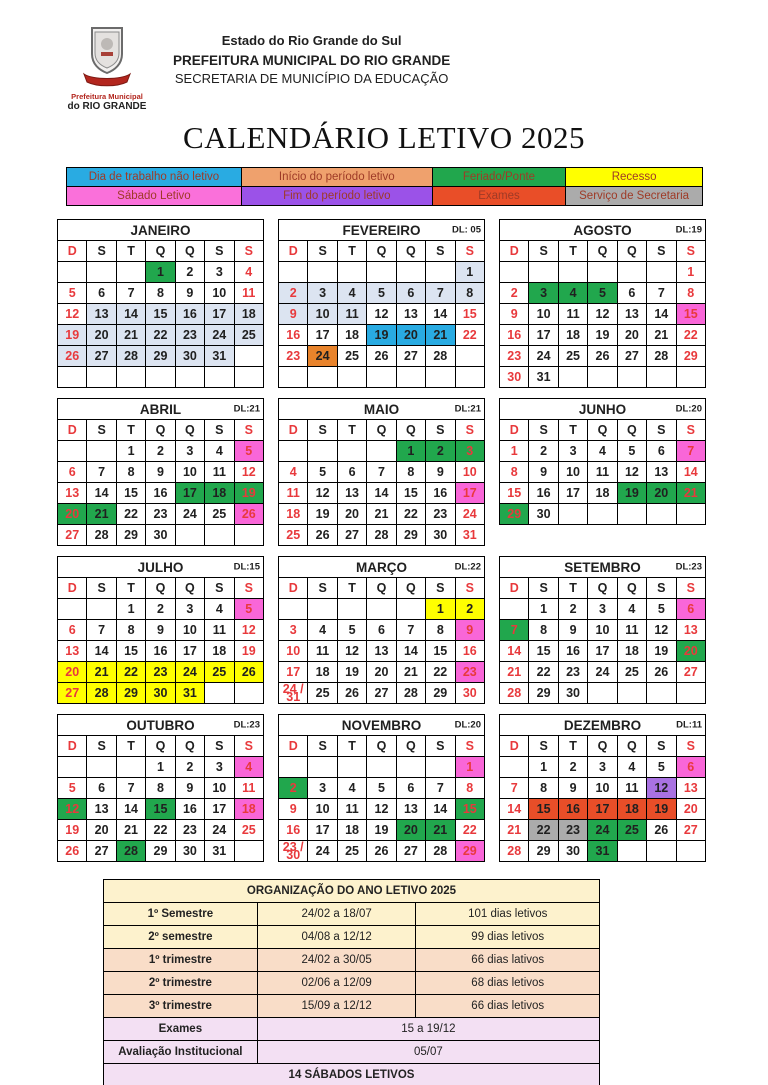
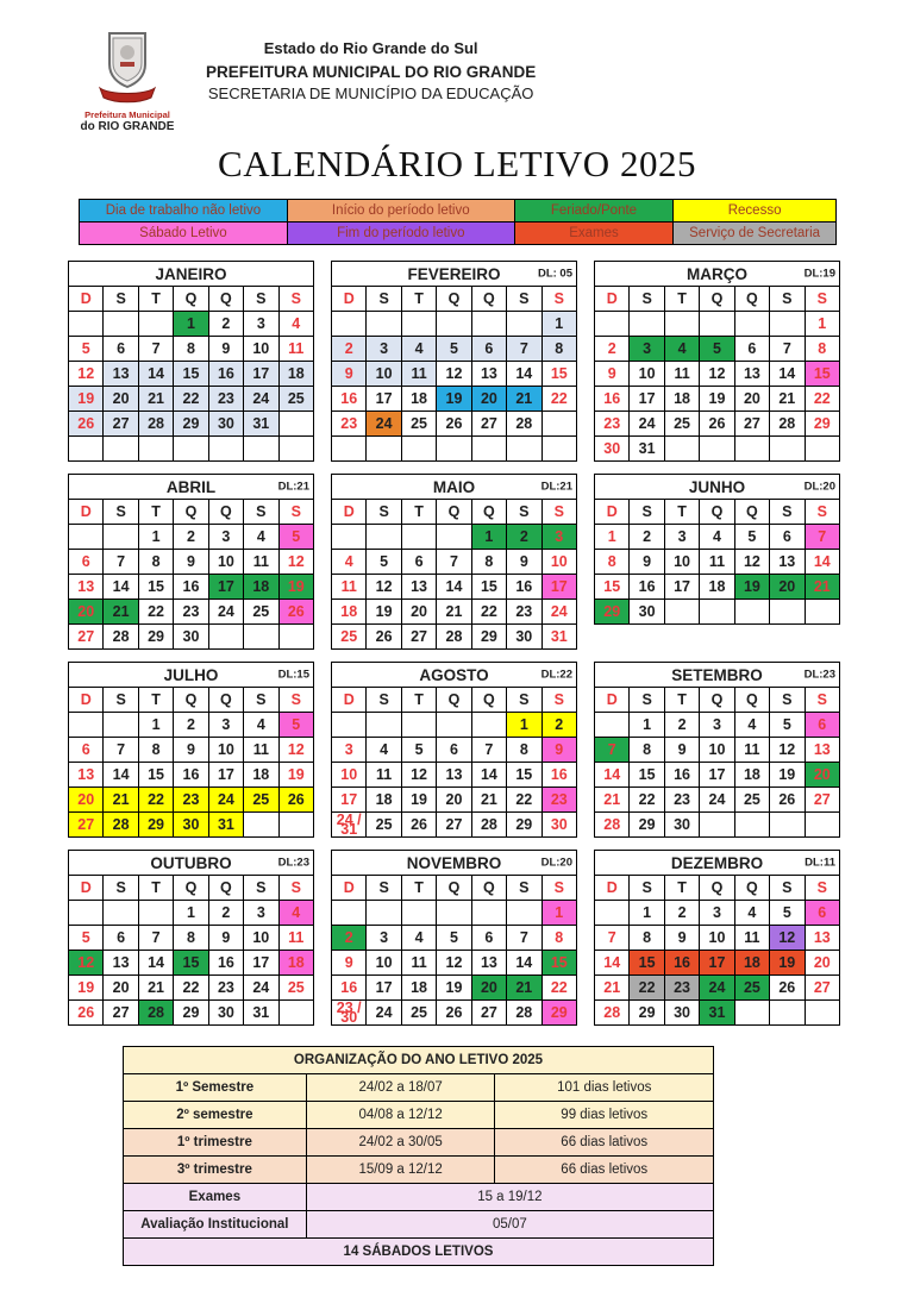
  Prefeitura Municipal
  do RIO GRANDE
  Estado do Rio Grande do Sul
  PREFEITURA MUNICIPAL DO RIO GRANDE
  SECRETARIA DE MUNICÍPIO DA EDUCAÇÃO
  CALENDÁRIO LETIVO 2025
  Dia de trabalho não letivo	Início do período letivo	Feriado/Ponte	Recesso
  Sábado Letivo	Fim do período letivo	Exames	Serviço de Secretaria
  JANEIRO
  D	S	T	Q	Q	S	S
  			1	2	3	4
  5	6	7	8	9	10	11
  12	13	14	15	16	17	18
  19	20	21	22	23	24	25
  26	27	28	29	30	31
  FEVEREIRO DL: 05
  D	S	T	Q	Q	S	S
  						1
  2	3	4	5	6	7	8
  9	10	11	12	13	14	15
  16	17	18	19	20	21	22
  23	24	25	26	27	28
- AGOSTO DL:19
+ MARÇO DL:19
  D	S	T	Q	Q	S	S
  						1
  2	3	4	5	6	7	8
  9	10	11	12	13	14	15
  16	17	18	19	20	21	22
  23	24	25	26	27	28	29
  30	31
  ABRIL DL:21
  D	S	T	Q	Q	S	S
  		1	2	3	4	5
  6	7	8	9	10	11	12
  13	14	15	16	17	18	19
  20	21	22	23	24	25	26
  27	28	29	30
  MAIO DL:21
  D	S	T	Q	Q	S	S
  				1	2	3
  4	5	6	7	8	9	10
  11	12	13	14	15	16	17
  18	19	20	21	22	23	24
  25	26	27	28	29	30	31
  JUNHO DL:20
  D	S	T	Q	Q	S	S
  1	2	3	4	5	6	7
  8	9	10	11	12	13	14
  15	16	17	18	19	20	21
  29	30
  JULHO DL:15
  D	S	T	Q	Q	S	S
  		1	2	3	4	5
  6	7	8	9	10	11	12
  13	14	15	16	17	18	19
  20	21	22	23	24	25	26
  27	28	29	30	31
- MARÇO DL:22
+ AGOSTO DL:22
  D	S	T	Q	Q	S	S
  					1	2
  3	4	5	6	7	8	9
  10	11	12	13	14	15	16
  17	18	19	20	21	22	23
  24 /31	25	26	27	28	29	30
  SETEMBRO DL:23
  D	S	T	Q	Q	S	S
  	1	2	3	4	5	6
  7	8	9	10	11	12	13
  14	15	16	17	18	19	20
  21	22	23	24	25	26	27
  28	29	30
  OUTUBRO DL:23
  D	S	T	Q	Q	S	S
  			1	2	3	4
  5	6	7	8	9	10	11
  12	13	14	15	16	17	18
  19	20	21	22	23	24	25
  26	27	28	29	30	31
  NOVEMBRO DL:20
  D	S	T	Q	Q	S	S
  						1
  2	3	4	5	6	7	8
  9	10	11	12	13	14	15
  16	17	18	19	20	21	22
  23 /30	24	25	26	27	28	29
  DEZEMBRO DL:11
  D	S	T	Q	Q	S	S
  	1	2	3	4	5	6
  7	8	9	10	11	12	13
  14	15	16	17	18	19	20
  21	22	23	24	25	26	27
  28	29	30	31
  ORGANIZAÇÃO DO ANO LETIVO 2025
  1º Semestre	24/02 a 18/07	101 dias letivos
  2º semestre	04/08 a 12/12	99 dias letivos
  1º trimestre	24/02 a 30/05	66 dias lativos
- 2º trimestre	02/06 a 12/09	68 dias letivos
  3º trimestre	15/09 a 12/12	66 dias letivos
  Exames	15 a 19/12
  Avaliação Institucional	05/07
  14 SÁBADOS LETIVOS
